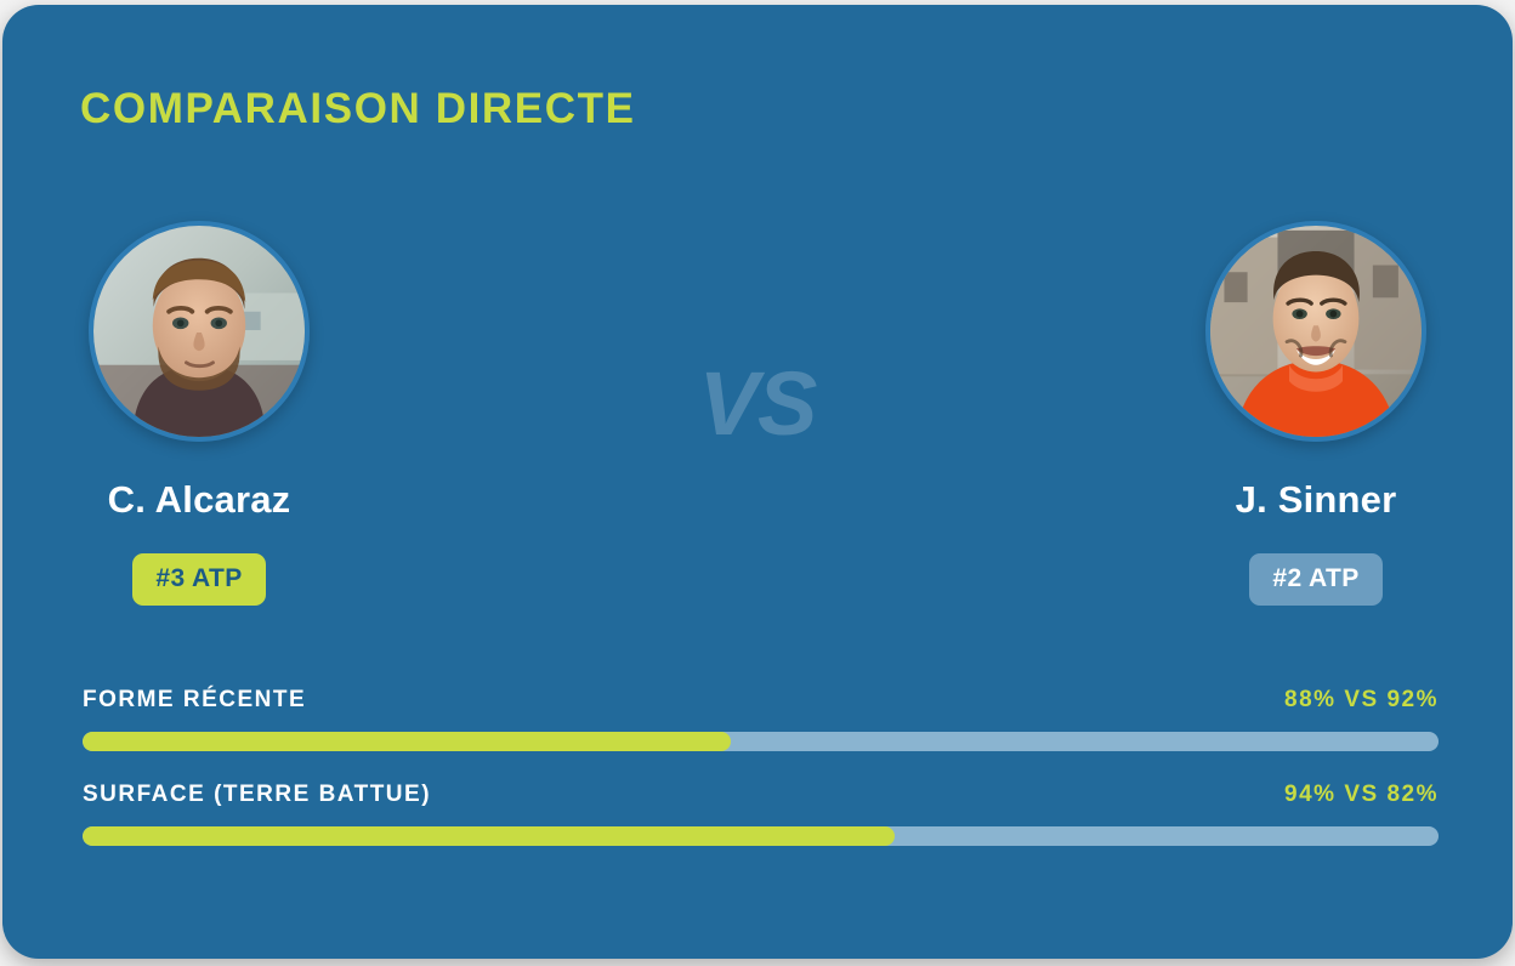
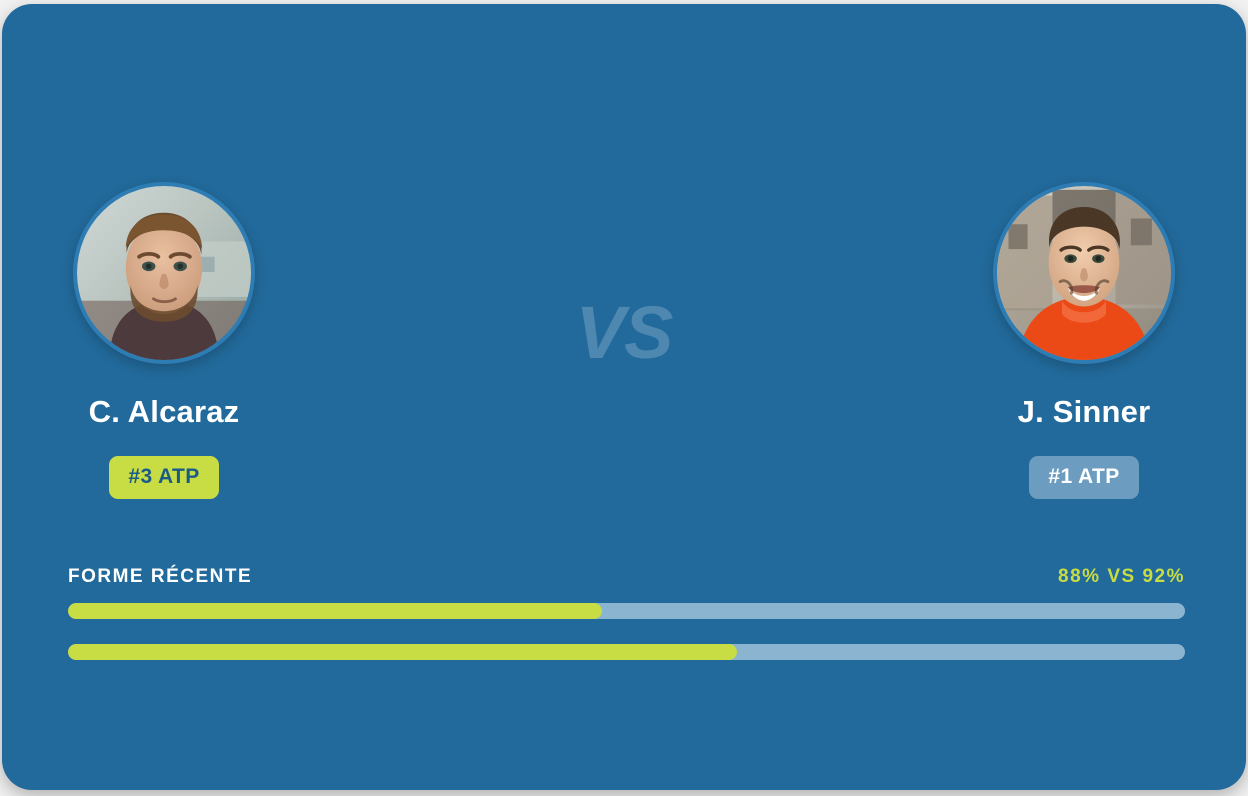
- COMPARAISON DIRECTE
  C. Alcaraz
  #3 ATP
  VS
  J. Sinner
- #2 ATP
+ #1 ATP
  FORME RÉCENTE
  88% VS 92%
- SURFACE (TERRE BATTUE)
- 94% VS 82%
